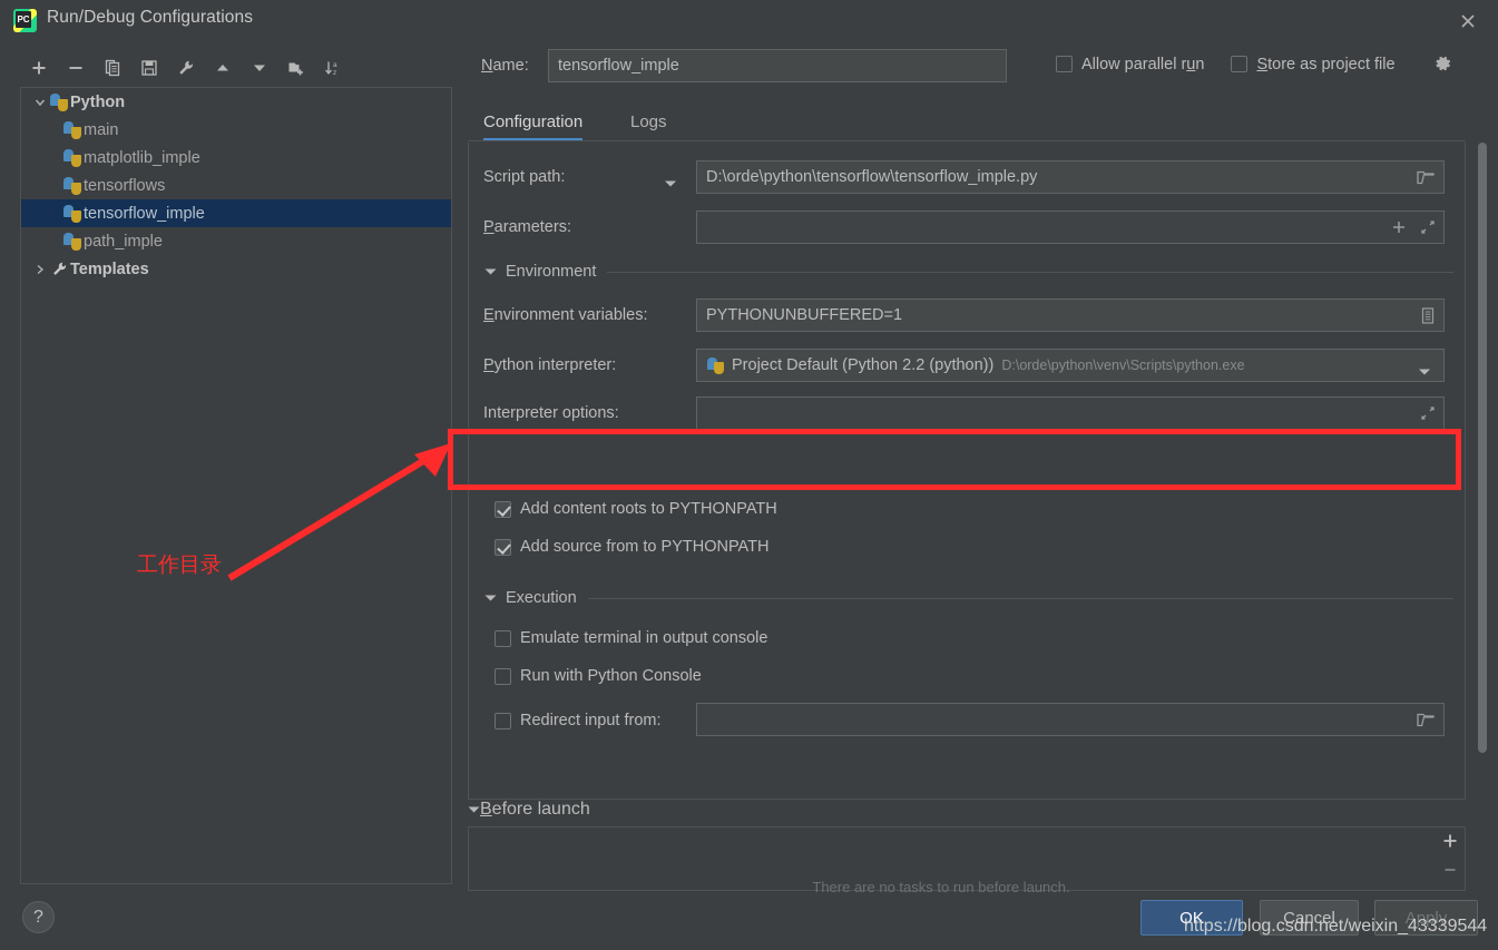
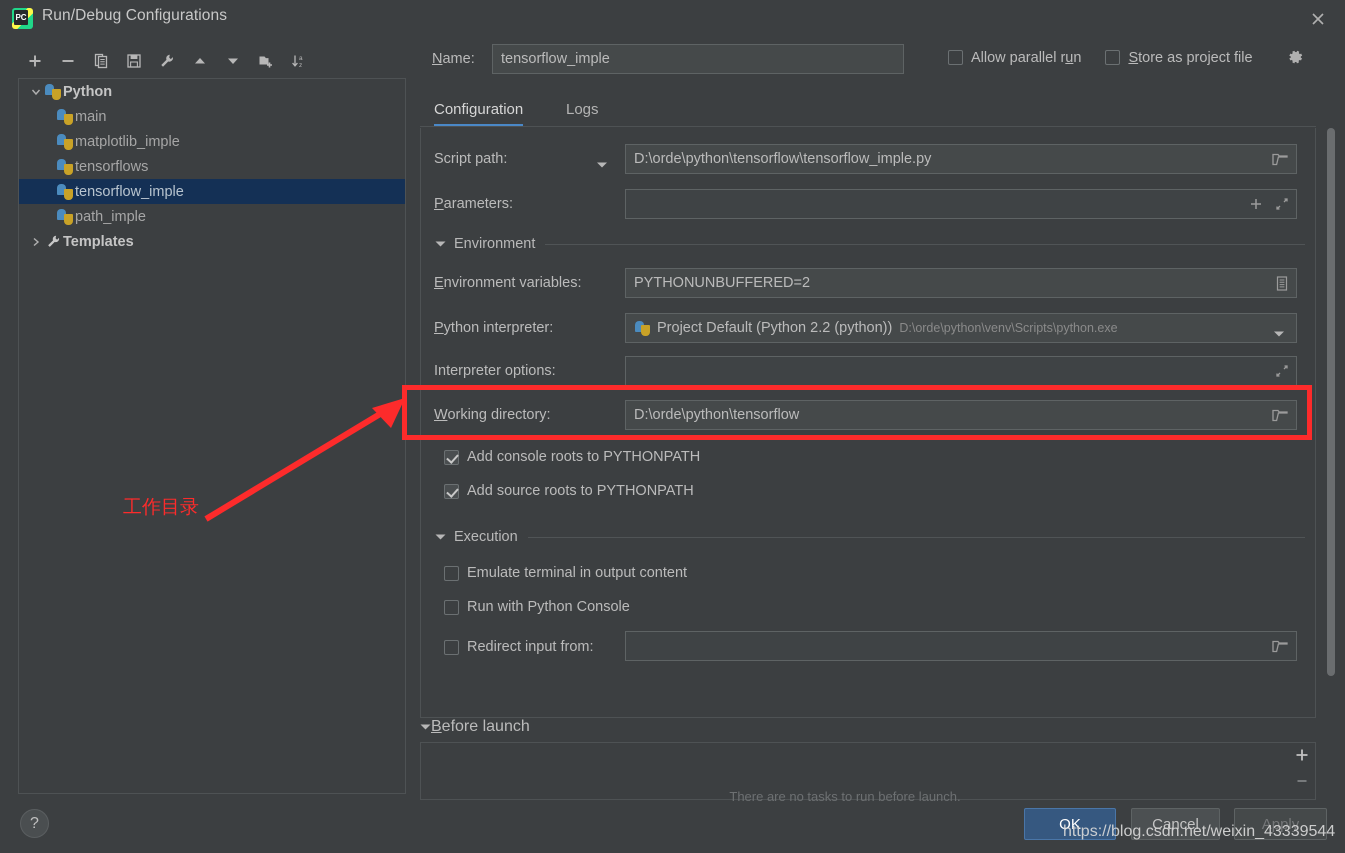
  PC
  Run/Debug Configurations
  Python
  main
  matplotlib_imple
  tensorflows
  tensorflow_imple
  path_imple
  Templates
  Name:
  tensorflow_imple
  Allow parallel run
  Store as project file
  Configuration
  Logs
  Script path:
  D:\orde\python\tensorflow\tensorflow_imple.py
  Parameters:
  Environment
  Environment variables:
- PYTHONUNBUFFERED=1
+ PYTHONUNBUFFERED=2
  Python interpreter:
  Project Default (Python 2.2 (python))
  D:\orde\python\venv\Scripts\python.exe
  Interpreter options:
+ Working directory:
+ D:\orde\python\tensorflow
- Add content roots to PYTHONPATH
+ Add console roots to PYTHONPATH
- Add source from to PYTHONPATH
+ Add source roots to PYTHONPATH
  Execution
- Emulate terminal in output console
+ Emulate terminal in output content
  Run with Python Console
  Redirect input from:
  Before launch
  There are no tasks to run before launch.
  ?
  OK
  Cancel
  Apply
  工作目录
  https://blog.csdn.net/weixin_43339544
